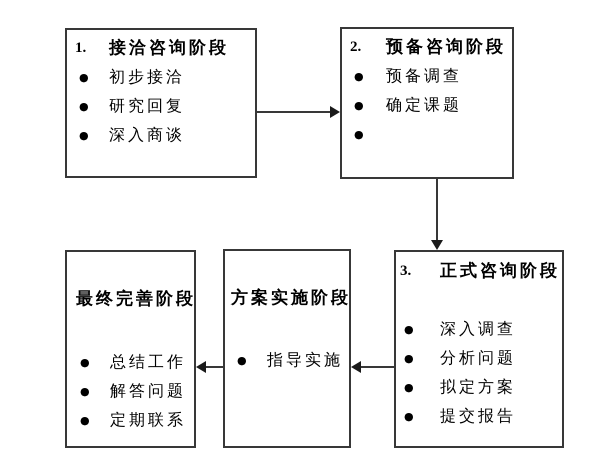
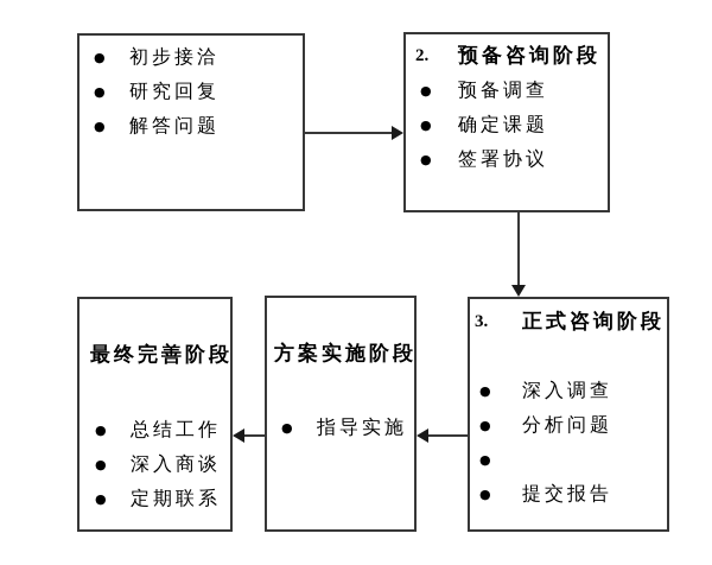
- 1.
- 接洽咨询阶段
  ●
  初步接洽
  ●
  研究回复
  ●
- 深入商谈
+ 解答问题
  2.
  预备咨询阶段
  ●
  预备调查
  ●
  确定课题
  ●
+ 签署协议
  3.
  正式咨询阶段
  ●
  深入调查
  ●
  分析问题
  ●
- 拟定方案
  ●
  提交报告
  方案实施阶段
  ●
  指导实施
  最终完善阶段
  ●
  总结工作
  ●
- 解答问题
+ 深入商谈
  ●
  定期联系
